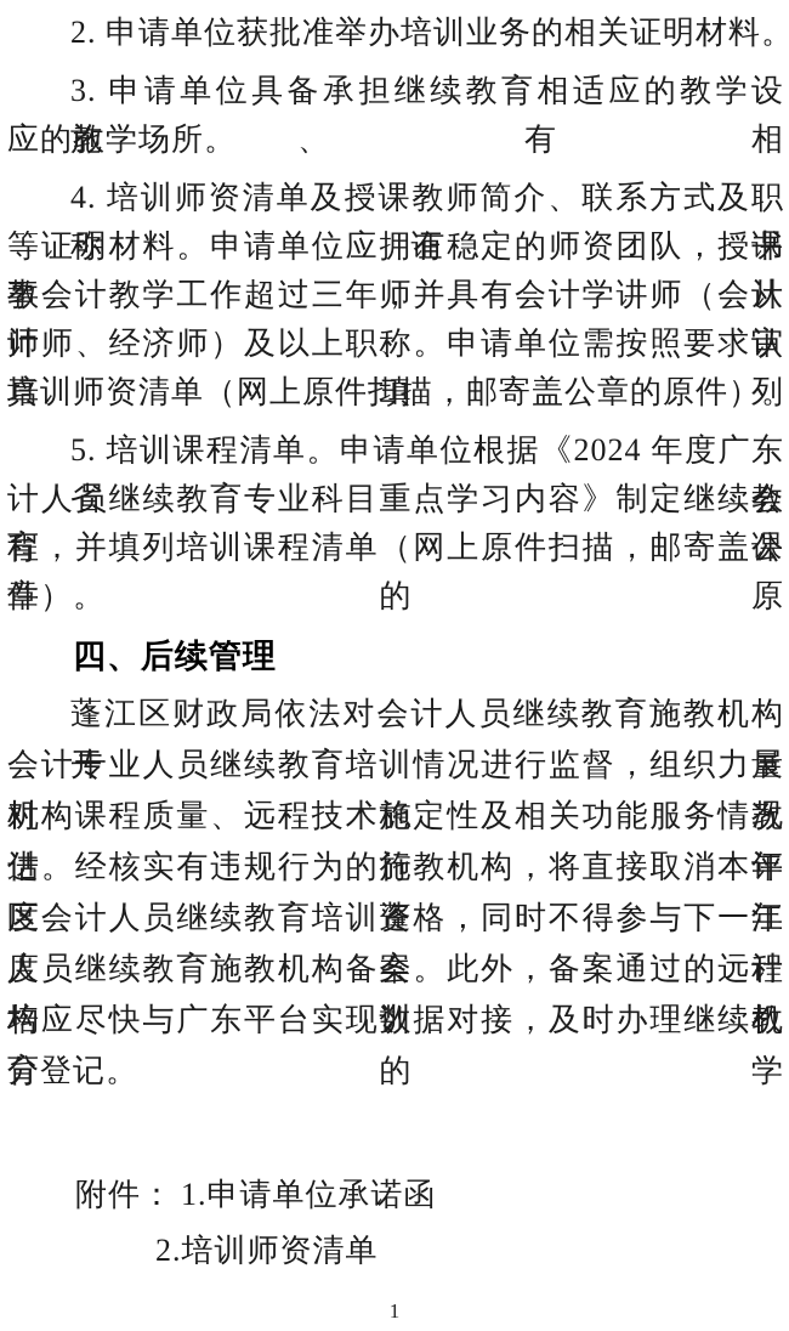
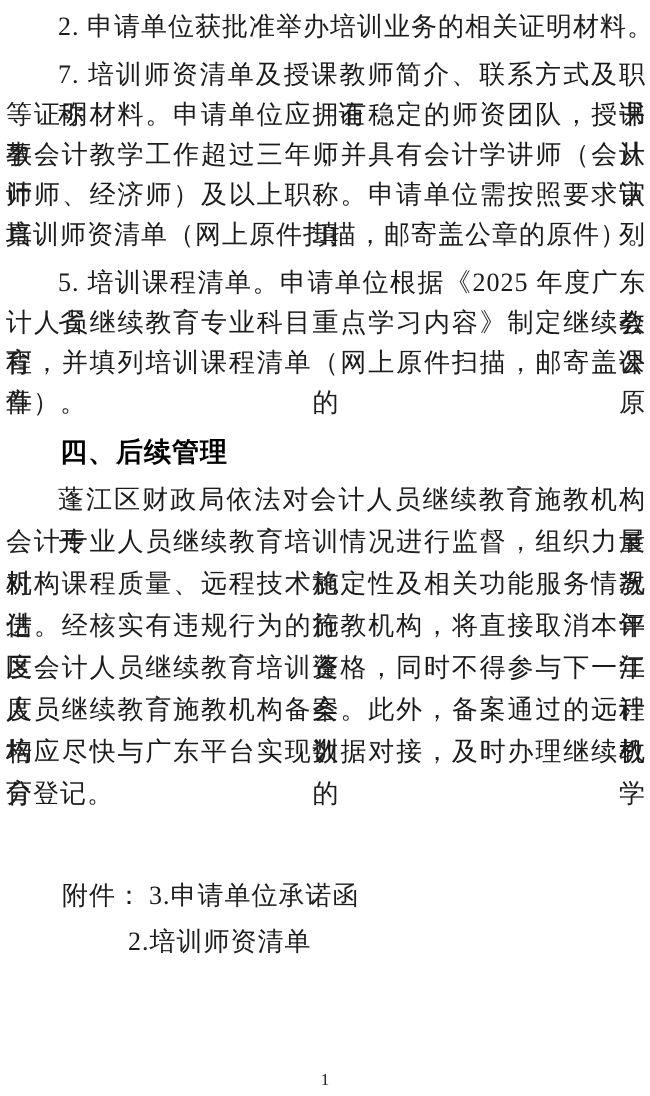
  2. 申请单位获批准举办培训业务的相关证明材料。
- 3. 申请单位具备承担继续教育相适应的教学设施、有相
- 应的教学场所。
- 4. 培训师资清单及授课教师简介、联系方式及职称证书
+ 7. 培训师资清单及授课教师简介、联系方式及职称证书
  等证明材料。申请单位应拥有稳定的师资团队，授课教师从
  事会计教学工作超过三年，并具有会计学讲师（会计师、审
  计师、经济师）及以上职称。申请单位需按照要求认真填列
  培训师资清单（网上原件扫描，邮寄盖公章的原件）。
- 5. 培训课程清单。申请单位根据《2024 年度广东省会
+ 5. 培训课程清单。申请单位根据《2025 年度广东省会
  计人员继续教育专业科目重点学习内容》制定继续教育课
  程，并填列培训课程清单（网上原件扫描，邮寄盖公章的原
  件）。
  四、后续管理
  蓬江区财政局依法对会计人员继续教育施教机构开展
  会计专业人员继续教育培训情况进行监督，组织力量对施教
  机构课程质量、远程技术稳定性及相关功能服务情况进行评
  估。经核实有违规行为的施教机构，将直接取消本年度蓬江
  区会计人员继续教育培训资格，同时不得参与下一年度会计
  人员继续教育施教机构备案。此外，备案通过的远程培训机
  构应尽快与广东平台实现数据对接，及时办理继续教育的学
  分登记。
- 附件： 1.申请单位承诺函
+ 附件： 3.申请单位承诺函
  2.培训师资清单
  1
